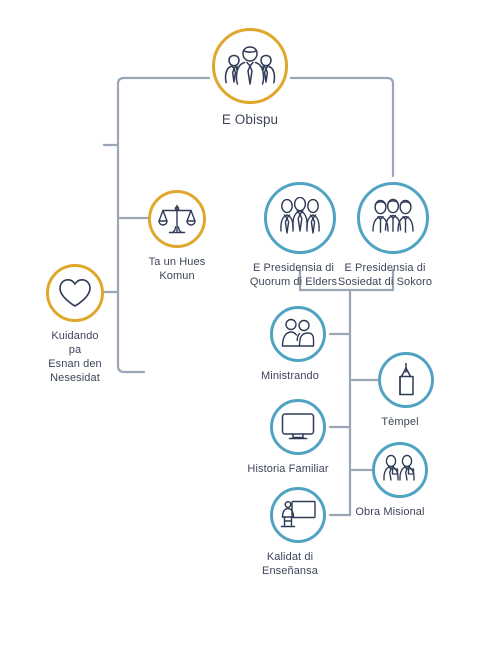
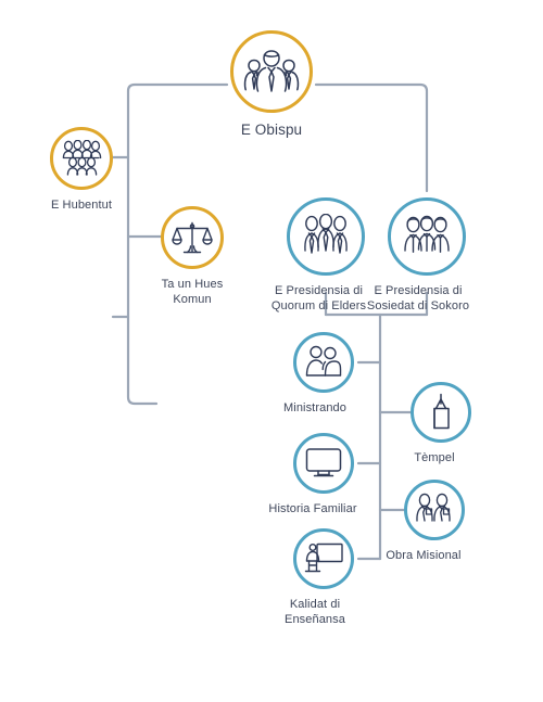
  E Obispu
+ E Hubentut
  Ta un Hues Komun
- Kuidando pa
- Esnan den
- Nesesidat
  E Presidensia di
  Quorum di Elders
  E Presidensia di
  Sosiedat di Sokoro
  Ministrando
  Historia Familiar
  Kalidat di
  Enseñansa
  Tèmpel
  Obra Misional
